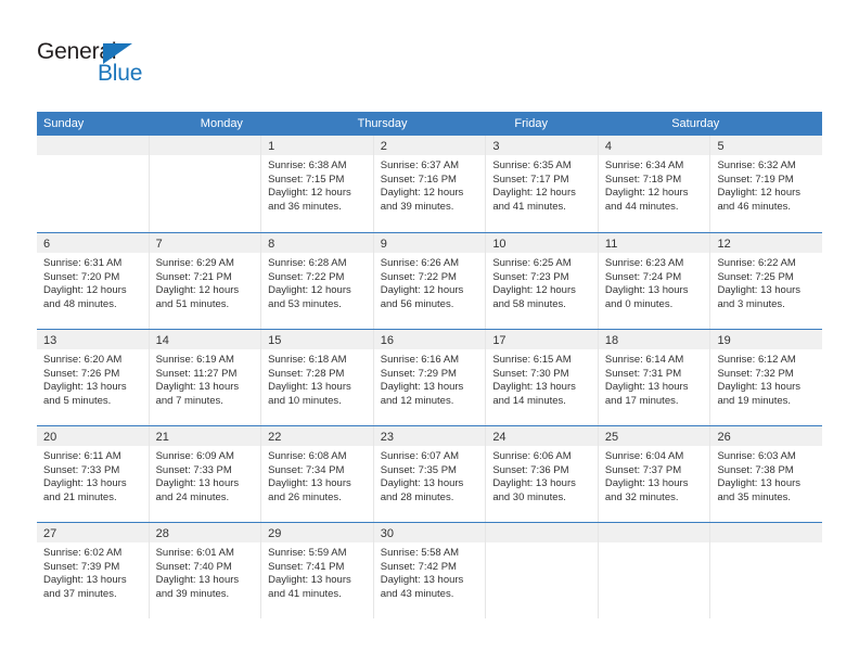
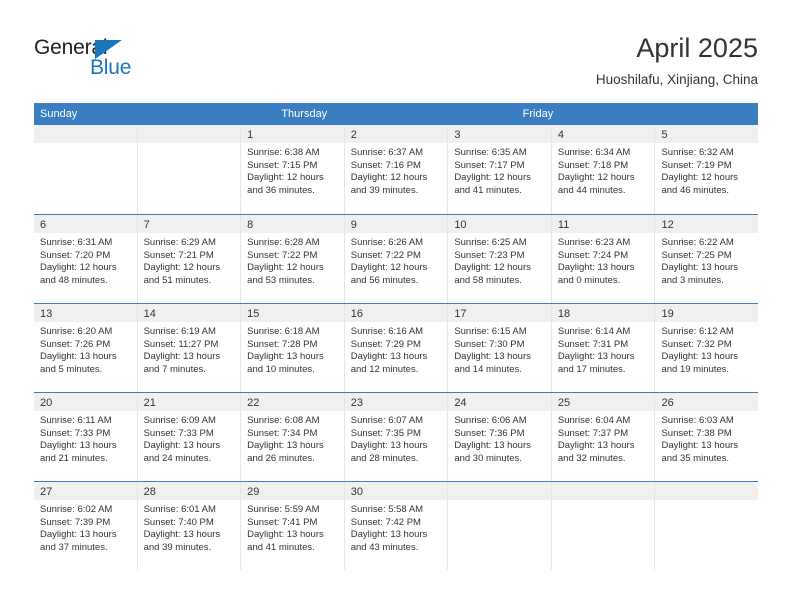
  General
  Blue
+ April 2025
+ Huoshilafu, Xinjiang, China
  Sunday
- Monday
  Thursday
  Friday
- Saturday
  1
  Sunrise: 6:38 AM
  Sunset: 7:15 PM
  Daylight: 12 hours
  and 36 minutes.
  2
  Sunrise: 6:37 AM
  Sunset: 7:16 PM
  Daylight: 12 hours
  and 39 minutes.
  3
  Sunrise: 6:35 AM
  Sunset: 7:17 PM
  Daylight: 12 hours
  and 41 minutes.
  4
  Sunrise: 6:34 AM
  Sunset: 7:18 PM
  Daylight: 12 hours
  and 44 minutes.
  5
  Sunrise: 6:32 AM
  Sunset: 7:19 PM
  Daylight: 12 hours
  and 46 minutes.
  6
  Sunrise: 6:31 AM
  Sunset: 7:20 PM
  Daylight: 12 hours
  and 48 minutes.
  7
  Sunrise: 6:29 AM
  Sunset: 7:21 PM
  Daylight: 12 hours
  and 51 minutes.
  8
  Sunrise: 6:28 AM
  Sunset: 7:22 PM
  Daylight: 12 hours
  and 53 minutes.
  9
  Sunrise: 6:26 AM
  Sunset: 7:22 PM
  Daylight: 12 hours
  and 56 minutes.
  10
  Sunrise: 6:25 AM
  Sunset: 7:23 PM
  Daylight: 12 hours
  and 58 minutes.
  11
  Sunrise: 6:23 AM
  Sunset: 7:24 PM
  Daylight: 13 hours
  and 0 minutes.
  12
  Sunrise: 6:22 AM
  Sunset: 7:25 PM
  Daylight: 13 hours
  and 3 minutes.
  13
  Sunrise: 6:20 AM
  Sunset: 7:26 PM
  Daylight: 13 hours
  and 5 minutes.
  14
  Sunrise: 6:19 AM
  Sunset: 11:27 PM
  Daylight: 13 hours
  and 7 minutes.
  15
  Sunrise: 6:18 AM
  Sunset: 7:28 PM
  Daylight: 13 hours
  and 10 minutes.
  16
  Sunrise: 6:16 AM
  Sunset: 7:29 PM
  Daylight: 13 hours
  and 12 minutes.
  17
  Sunrise: 6:15 AM
  Sunset: 7:30 PM
  Daylight: 13 hours
  and 14 minutes.
  18
  Sunrise: 6:14 AM
  Sunset: 7:31 PM
  Daylight: 13 hours
  and 17 minutes.
  19
  Sunrise: 6:12 AM
  Sunset: 7:32 PM
  Daylight: 13 hours
  and 19 minutes.
  20
  Sunrise: 6:11 AM
  Sunset: 7:33 PM
  Daylight: 13 hours
  and 21 minutes.
  21
  Sunrise: 6:09 AM
  Sunset: 7:33 PM
  Daylight: 13 hours
  and 24 minutes.
  22
  Sunrise: 6:08 AM
  Sunset: 7:34 PM
  Daylight: 13 hours
  and 26 minutes.
  23
  Sunrise: 6:07 AM
  Sunset: 7:35 PM
  Daylight: 13 hours
  and 28 minutes.
  24
  Sunrise: 6:06 AM
  Sunset: 7:36 PM
  Daylight: 13 hours
  and 30 minutes.
  25
  Sunrise: 6:04 AM
  Sunset: 7:37 PM
  Daylight: 13 hours
  and 32 minutes.
  26
  Sunrise: 6:03 AM
  Sunset: 7:38 PM
  Daylight: 13 hours
  and 35 minutes.
  27
  Sunrise: 6:02 AM
  Sunset: 7:39 PM
  Daylight: 13 hours
  and 37 minutes.
  28
  Sunrise: 6:01 AM
  Sunset: 7:40 PM
  Daylight: 13 hours
  and 39 minutes.
  29
  Sunrise: 5:59 AM
  Sunset: 7:41 PM
  Daylight: 13 hours
  and 41 minutes.
  30
  Sunrise: 5:58 AM
  Sunset: 7:42 PM
  Daylight: 13 hours
  and 43 minutes.
